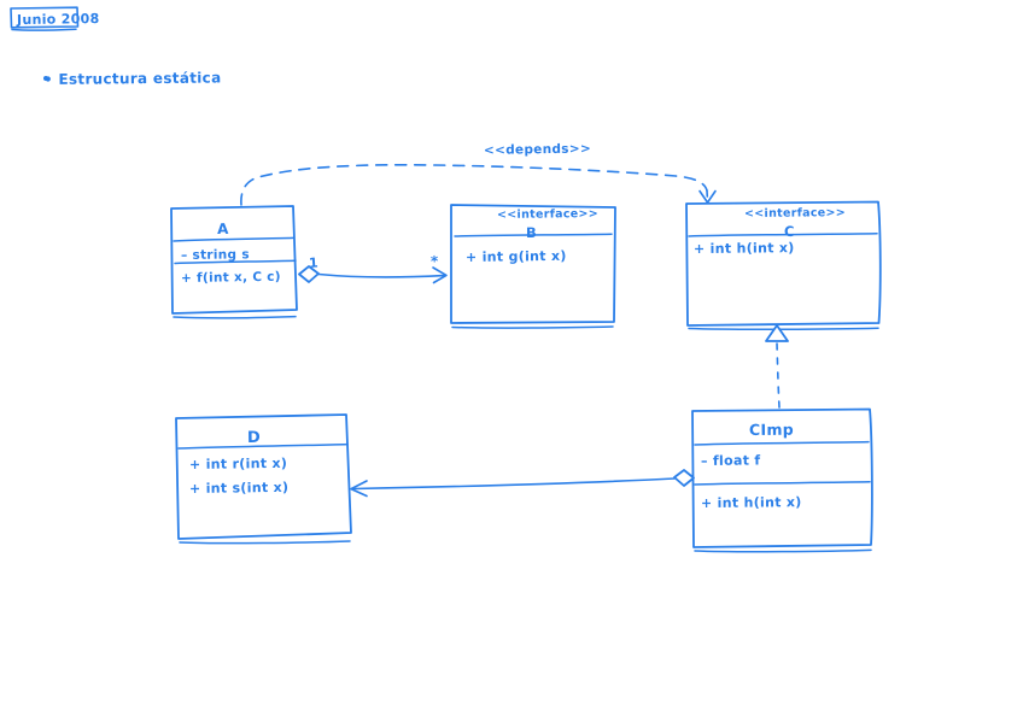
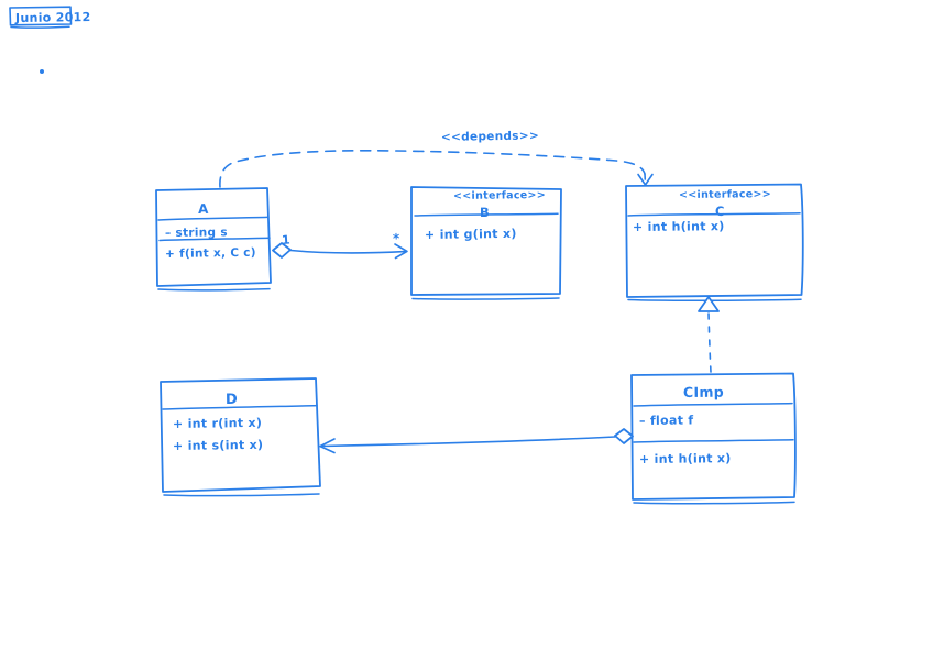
- Junio 2008
+ Junio 2012
- • Estructura estática
  <<depends>>
  A
  – string s
  + f(int x, C c)
  <<interface>>
  B
  + int g(int x)
  <<interface>>
  C
  + int h(int x)
  D
  + int r(int x)
  + int s(int x)
  CImp
  – float f
  + int h(int x)
